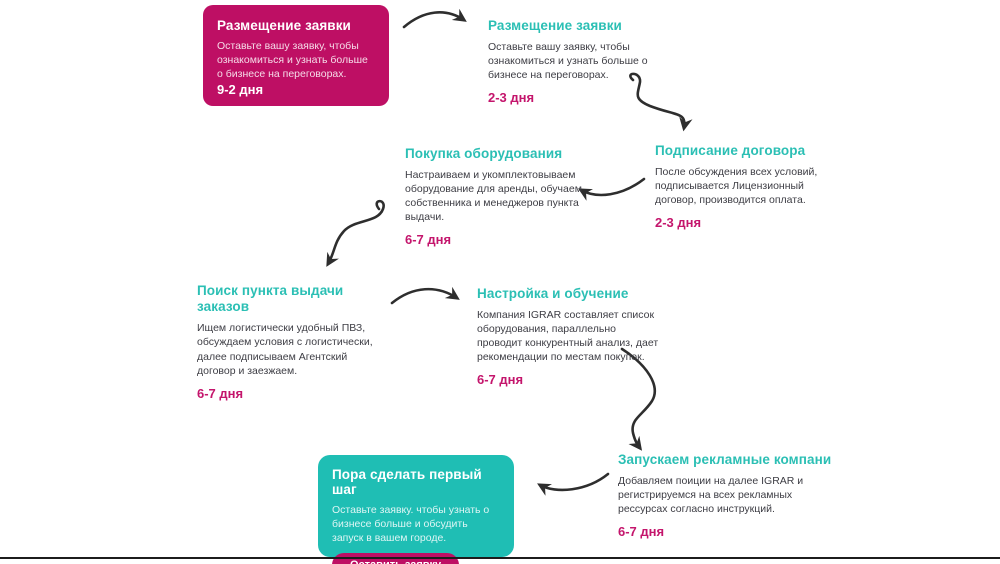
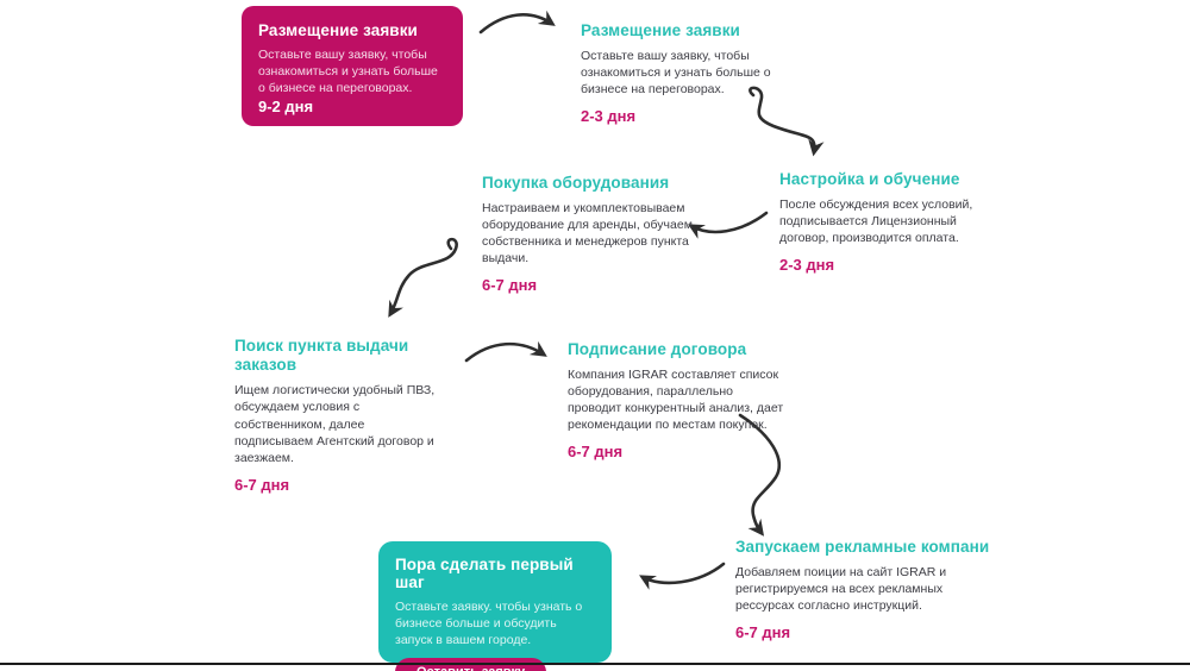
  Размещение заявки
  Оставьте вашу заявку, чтобы ознакомиться и узнать больше о бизнесе на переговорах.
  9-2 дня
  Размещение заявки
  Оставьте вашу заявку, чтобы ознакомиться и узнать больше о бизнесе на переговорах.
  2-3 дня
- Подписание договора
+ Настройка и обучение
  После обсуждения всех условий, подписывается Лицензионный договор, производится оплата.
  2-3 дня
  Покупка оборудования
  Настраиваем и укомплектовываем оборудование для аренды, обучаем собственника и менеджеров пункта выдачи.
  6-7 дня
  Поиск пункта выдачи заказов
- Ищем логистически удобный ПВЗ, обсуждаем условия с логистически, далее подписываем Агентский договор и заезжаем.
+ Ищем логистически удобный ПВЗ, обсуждаем условия с собственником, далее подписываем Агентский договор и заезжаем.
  6-7 дня
- Настройка и обучение
+ Подписание договора
  Компания IGRAR составляет список оборудования, параллельно проводит конкурентный анализ, дает рекомендации по местам покупок.
  6-7 дня
  Запускаем рекламные компани
- Добавляем поиции на далее IGRAR и регистрируемся на всех рекламных рессурсах согласно инструкций.
+ Добавляем поиции на сайт IGRAR и регистрируемся на всех рекламных рессурсах согласно инструкций.
  6-7 дня
  Пора сделать первый шаг
  Оставьте заявку. чтобы узнать о бизнесе больше и обсудить запуск в вашем городе.
